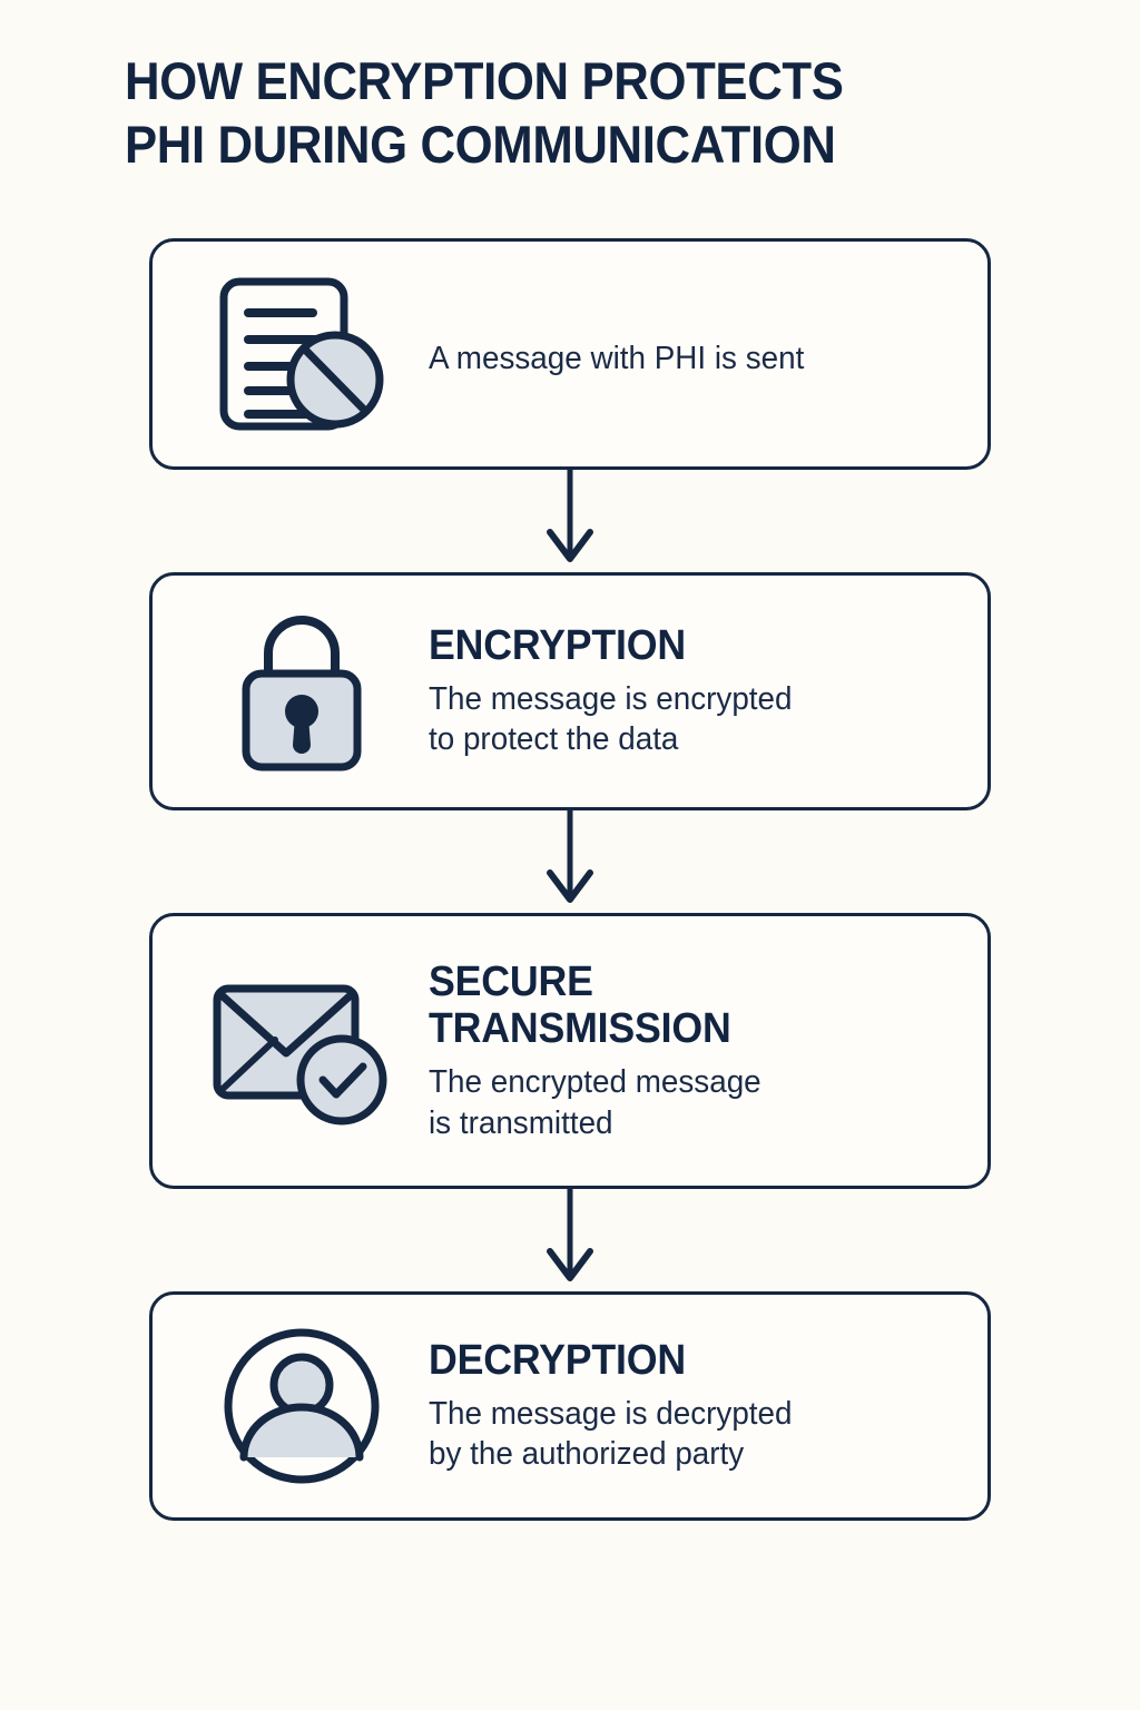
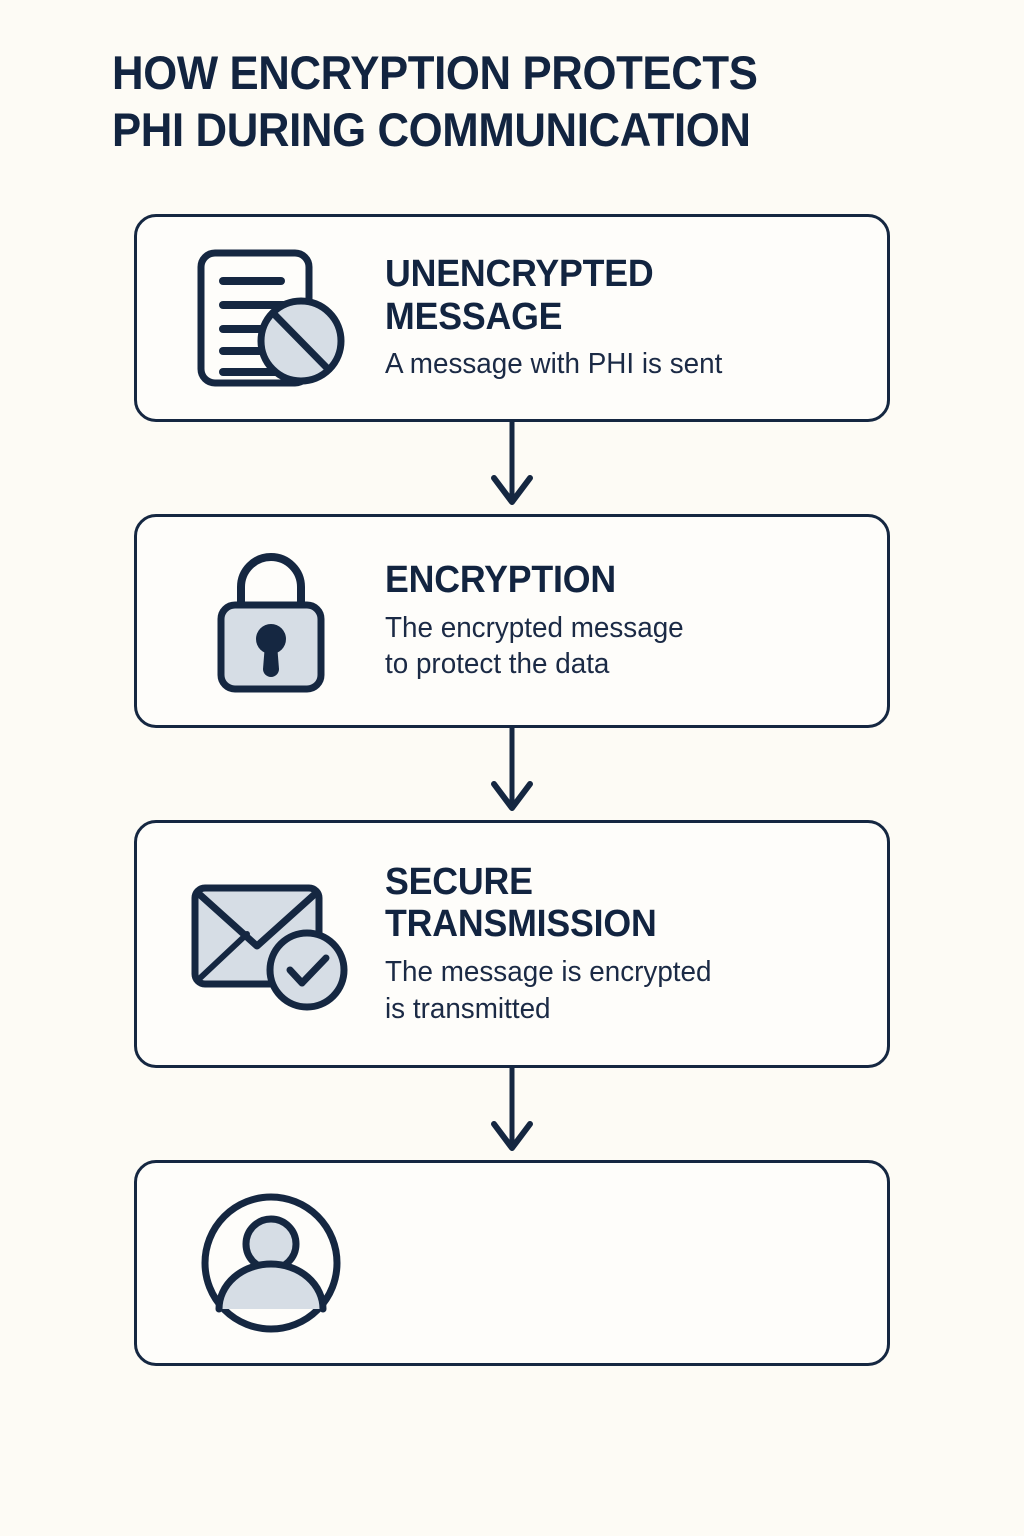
  HOW ENCRYPTION PROTECTS
  PHI DURING COMMUNICATION
+ UNENCRYPTED
+ MESSAGE
  A message with PHI is sent
  ENCRYPTION
- The message is encrypted
+ The encrypted message
  to protect the data
  SECURE
  TRANSMISSION
- The encrypted message
+ The message is encrypted
  is transmitted
- DECRYPTION
- The message is decrypted
- by the authorized party
